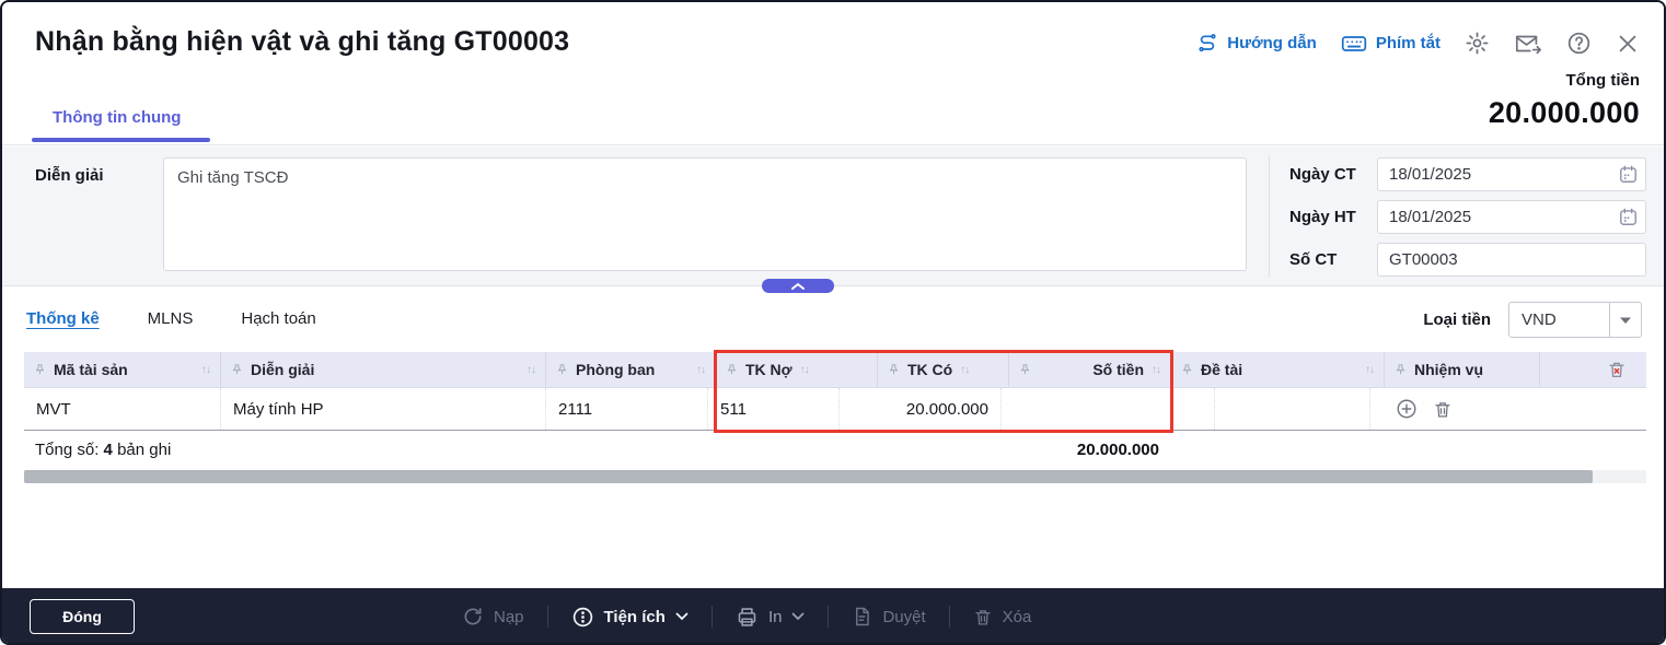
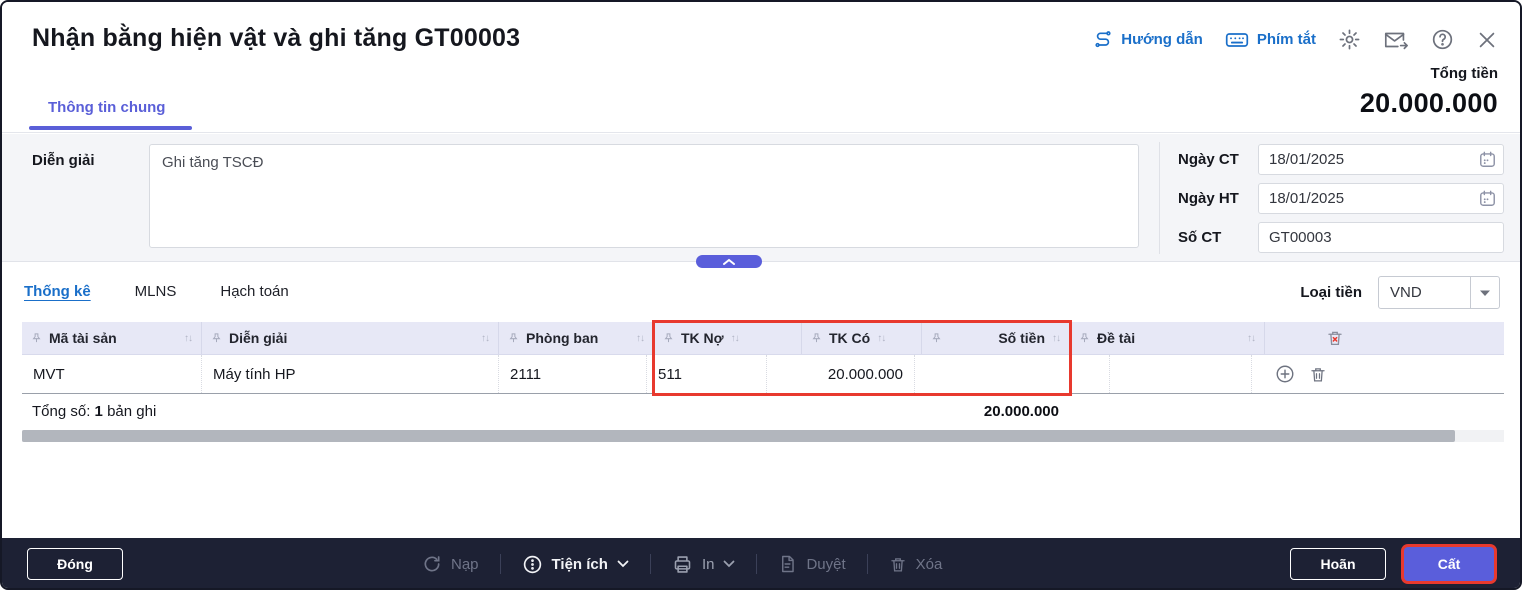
  Nhận bằng hiện vật và ghi tăng GT00003
  Hướng dẫn
  Phím tắt
  Tổng tiền
  20.000.000
  Thông tin chung
  Diễn giải
  Ghi tăng TSCĐ
  Ngày CT
  18/01/2025
  Ngày HT
  18/01/2025
  Số CT
  GT00003
  Thống kê
  MLNS
  Hạch toán
  Loại tiền
  VND
  Mã tài sản
  ↑↓
  Diễn giải
  ↑↓
  Phòng ban
  ↑↓
  TK Nợ
  ↑↓
  TK Có
  ↑↓
  Số tiền
  ↑↓
  Đề tài
  ↑↓
- Nhiệm vụ
  MVT
  Máy tính HP
  2111
  511
  20.000.000
- Tổng số: 4 bản ghi
+ Tổng số: 1 bản ghi
  20.000.000
  Đóng
  Nạp
  Tiện ích
  In
  Duyệt
  Xóa
+ Hoãn
+ Cất
